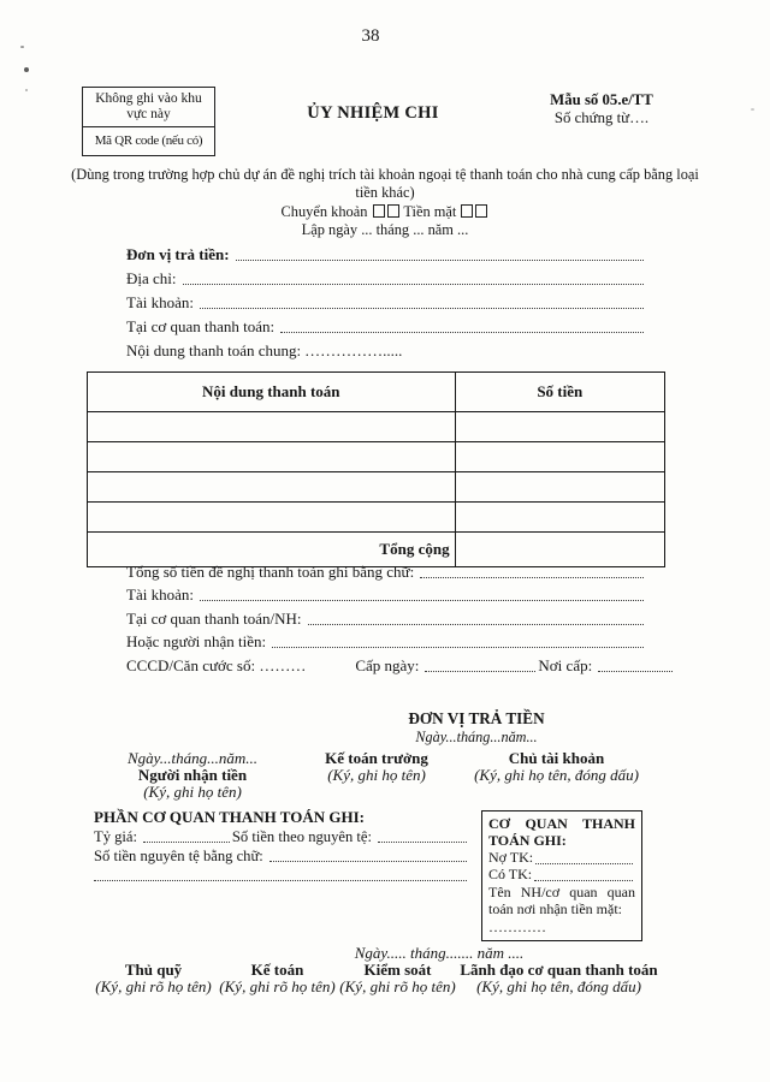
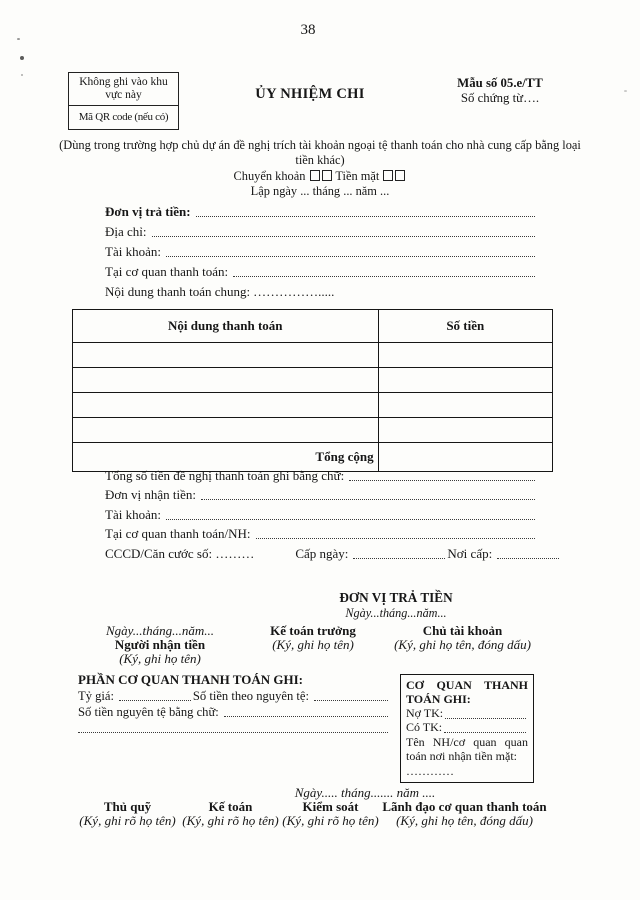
  38
  Không ghi vào khu vực này
  Mã QR code (nếu có)
  ỦY NHIỆM CHI
  Mẫu số 05.e/TT
  Số chứng từ….
  (Dùng trong trường hợp chủ dự án đề nghị trích tài khoản ngoại tệ thanh toán cho nhà cung cấp bằng loại tiền khác)
  Chuyển khoản Tiền mặt
  Lập ngày ... tháng ... năm ...
  Đơn vị trả tiền:
  Địa chỉ:
  Tài khoản:
  Tại cơ quan thanh toán:
  Nội dung thanh toán chung:
  …………….....
  Nội dung thanh toán	Số tiền
  Tổng cộng
  Tổng số tiền đề nghị thanh toán ghi bằng chữ:
+ Đơn vị nhận tiền:
  Tài khoản:
  Tại cơ quan thanh toán/NH:
- Hoặc người nhận tiền:
  CCCD/Căn cước số: ………
  Cấp ngày:
  Nơi cấp:
  ĐƠN VỊ TRẢ TIỀN
  Ngày...tháng...năm...
  Ngày...tháng...năm...
  Người nhận tiền
  (Ký, ghi họ tên)
  Kế toán trưởng
  (Ký, ghi họ tên)
  Chủ tài khoản
  (Ký, ghi họ tên, đóng dấu)
  PHẦN CƠ QUAN THANH TOÁN GHI:
  Tỷ giá:
  Số tiền theo nguyên tệ:
  Số tiền nguyên tệ bằng chữ:
  CƠ QUAN THANH TOÁN GHI:
  Nợ TK:
  Có TK:
  Tên NH/cơ quan quan toán nơi nhận tiền mặt:
  …………
  Ngày..... tháng....... năm ....
  Thủ quỹ
  (Ký, ghi rõ họ tên)
  Kế toán
  (Ký, ghi rõ họ tên)
  Kiểm soát
  (Ký, ghi rõ họ tên)
  Lãnh đạo cơ quan thanh toán
  (Ký, ghi họ tên, đóng dấu)
